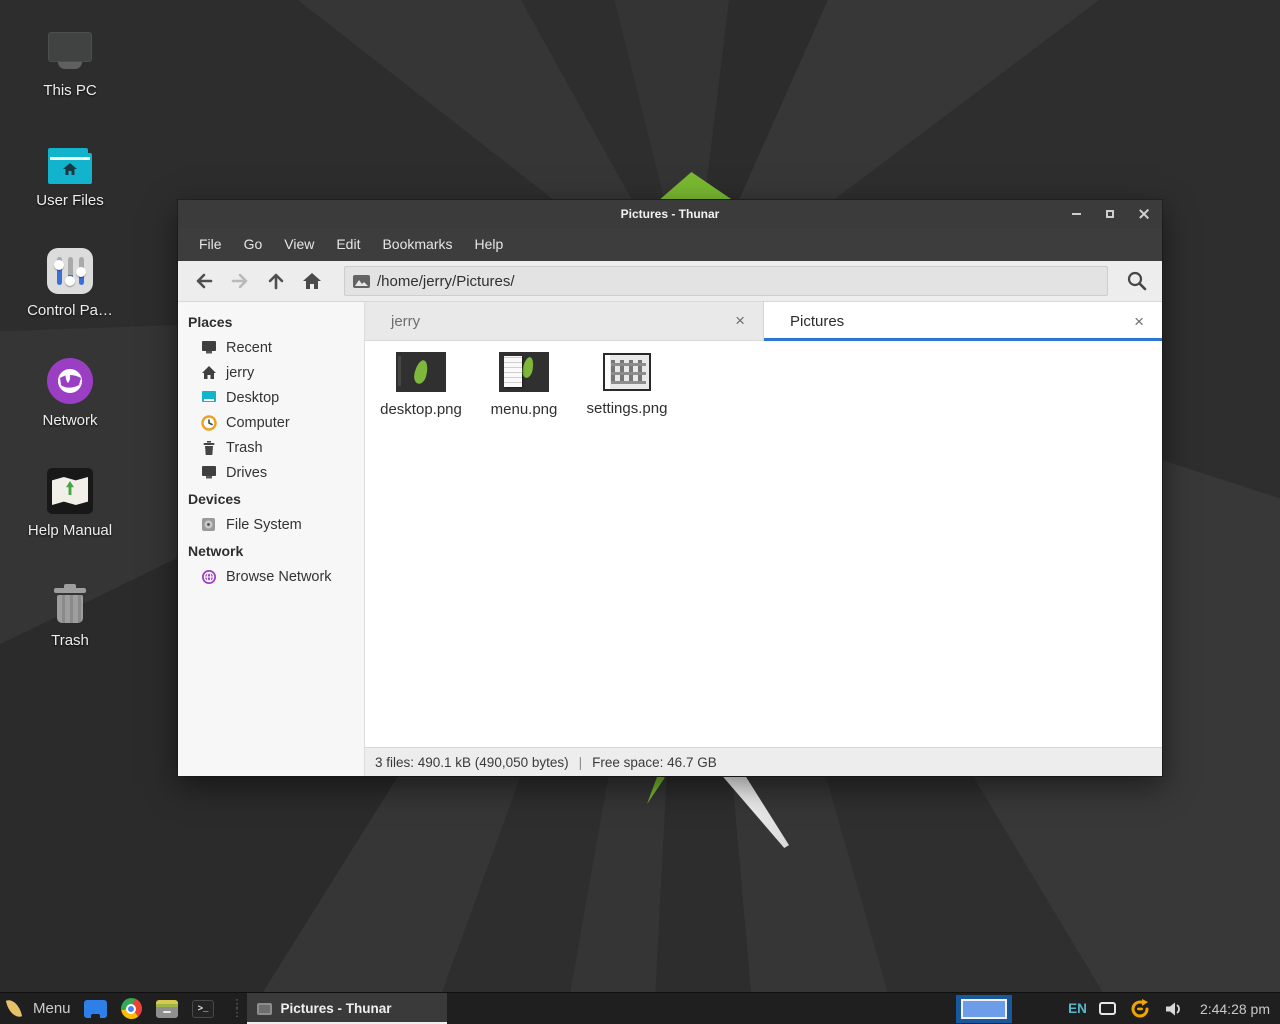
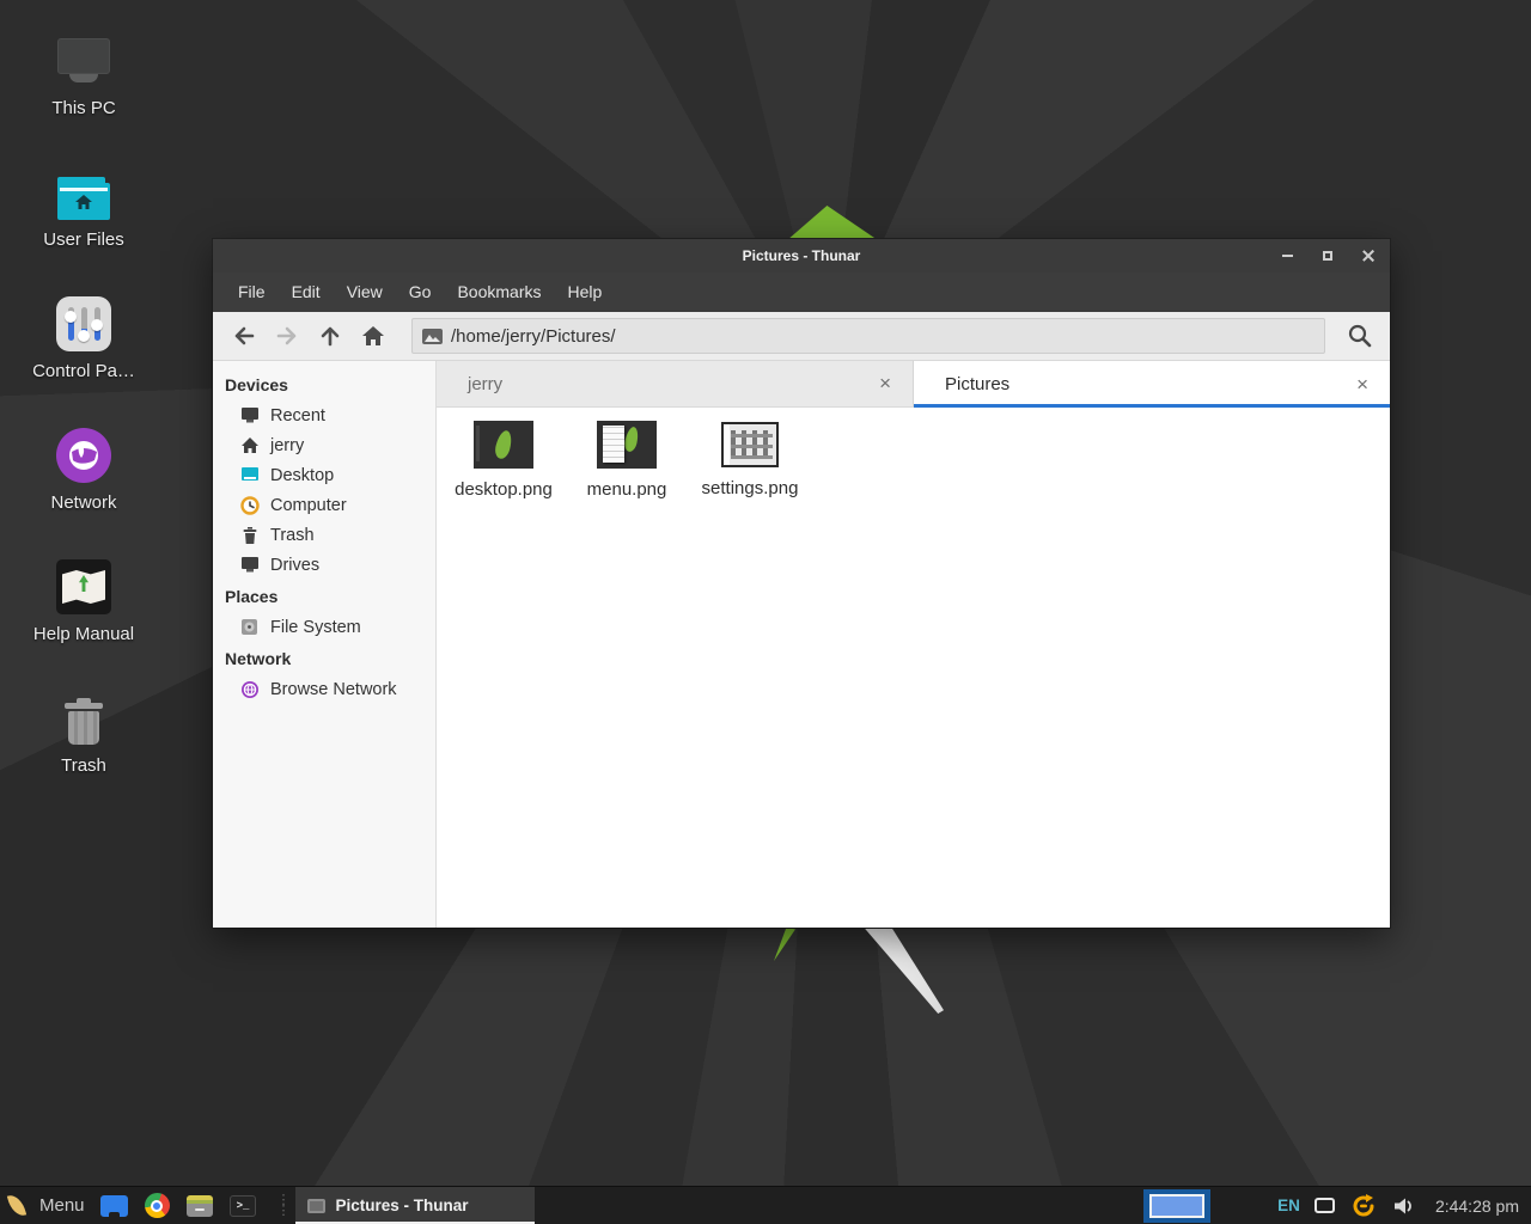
  This PC
  User Files
  Control Pa…
  Network
  Help Manual
  Trash
  Pictures - Thunar
  File
- Go
+ Edit
  View
- Edit
+ Go
  Bookmarks
  Help
  /home/jerry/Pictures/
- Places
+ Devices
  Recent
  jerry
  Desktop
  Computer
  Trash
  Drives
- Devices
+ Places
  File System
  Network
  Browse Network
  jerry
  ×
  Pictures
  ×
  desktop.png
  menu.png
  settings.png
- 3 files: 490.1 kB (490,050 bytes)
- |
- Free space: 46.7 GB
  Menu
  >_
  ⋮
  ⋮
  Pictures - Thunar
  EN
  2:44:28 pm
